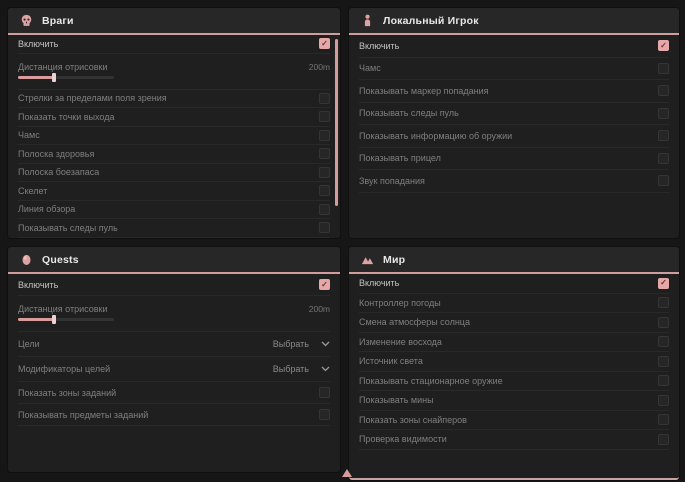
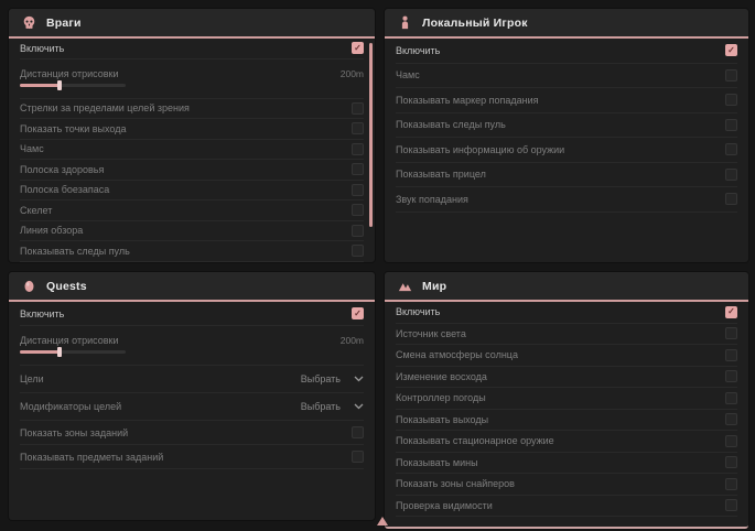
  Враги
  Включить
  Дистанция отрисовки
  200m
- Стрелки за пределами поля зрения
+ Стрелки за пределами целей зрения
  Показать точки выхода
  Чамс
  Полоска здоровья
  Полоска боезапаса
  Скелет
  Линия обзора
  Показывать следы пуль
  Локальный Игрок
  Включить
  Чамс
  Показывать маркер попадания
  Показывать следы пуль
  Показывать информацию об оружии
  Показывать прицел
  Звук попадания
  Quests
  Включить
  Дистанция отрисовки
  200m
  Цели
  Выбрать
  Модификаторы целей
  Выбрать
  Показать зоны заданий
  Показывать предметы заданий
  Мир
  Включить
- Контроллер погоды
+ Источник света
  Смена атмосферы солнца
  Изменение восхода
- Источник света
+ Контроллер погоды
+ Показывать выходы
  Показывать стационарное оружие
  Показывать мины
  Показать зоны снайперов
  Проверка видимости
